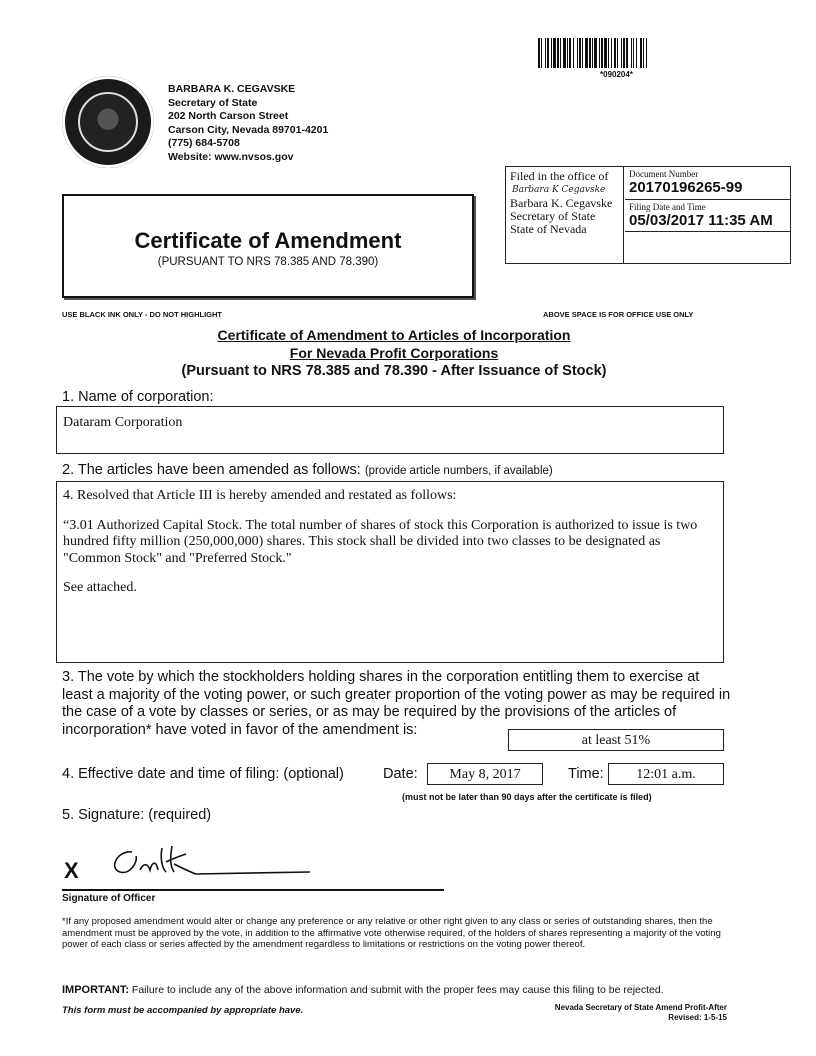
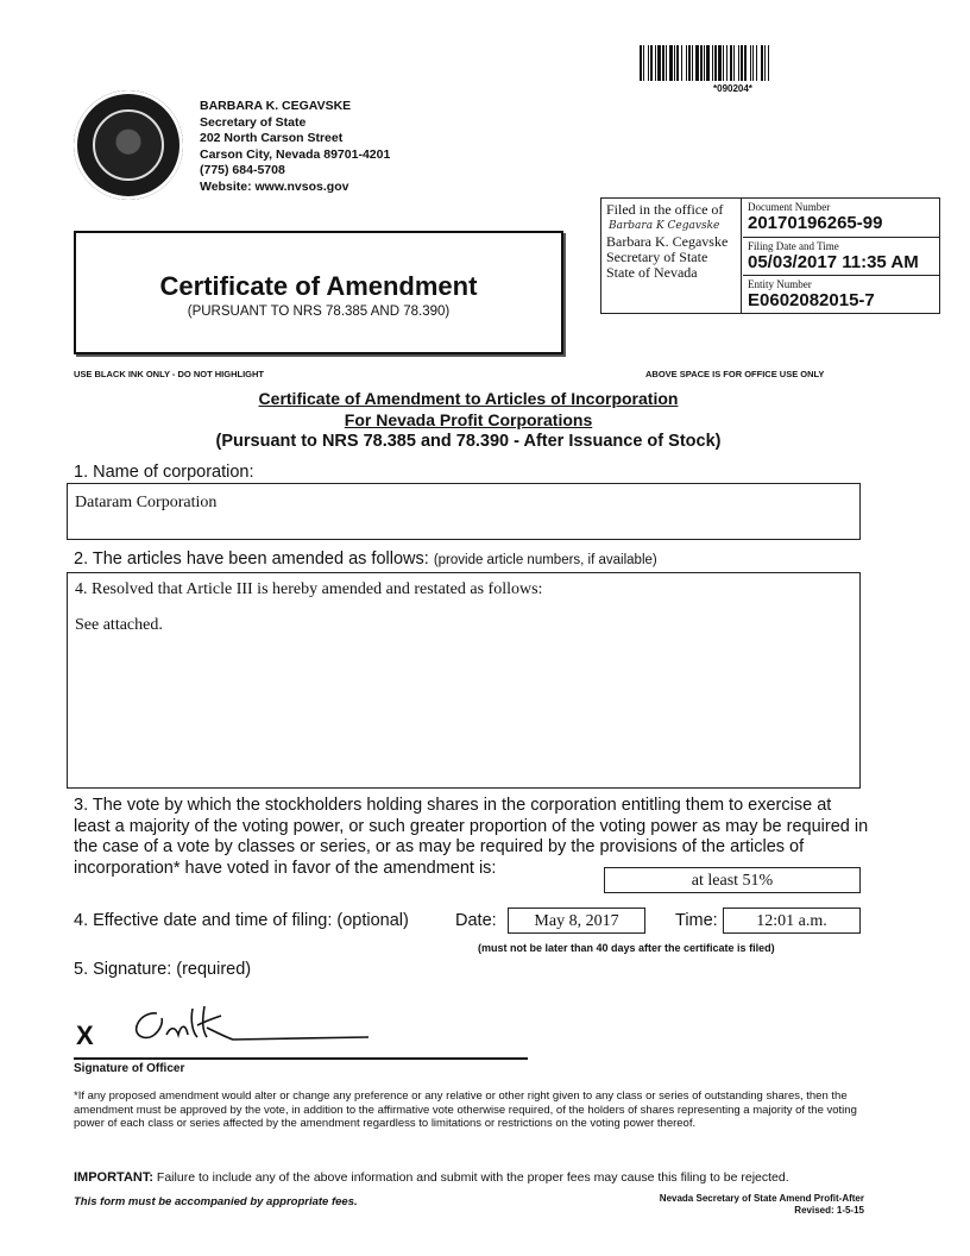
  *090204*
  BARBARA K. CEGAVSKE
  Secretary of State
  202 North Carson Street
  Carson City, Nevada 89701-4201
  (775) 684-5708
  Website: www.nvsos.gov
  Filed in the office of
  Barbara K Cegavske
  Barbara K. Cegavske
  Secretary of State
  State of Nevada
  Document Number
  20170196265-99
  Filing Date and Time
  05/03/2017 11:35 AM
+ Entity Number
+ E0602082015-7
  Certificate of Amendment
  (PURSUANT TO NRS 78.385 AND 78.390)
  USE BLACK INK ONLY - DO NOT HIGHLIGHT
  ABOVE SPACE IS FOR OFFICE USE ONLY
  Certificate of Amendment to Articles of Incorporation
  For Nevada Profit Corporations
  (Pursuant to NRS 78.385 and 78.390 - After Issuance of Stock)
  1. Name of corporation:
  Dataram Corporation
  2. The articles have been amended as follows: (provide article numbers, if available)
  4. Resolved that Article III is hereby amended and restated as follows:
- “3.01 Authorized Capital Stock. The total number of shares of stock this Corporation is authorized to issue is two hundred fifty million (250,000,000) shares. This stock shall be divided into two classes to be designated as "Common Stock" and "Preferred Stock."
  See attached.
  3. The vote by which the stockholders holding shares in the corporation entitling them to exercise at least a majority of the voting power, or such greater proportion of the voting power as may be required in the case of a vote by classes or series, or as may be required by the provisions of the articles of incorporation* have voted in favor of the amendment is:
  at least 51%
  4. Effective date and time of filing: (optional)
  Date:
  May 8, 2017
  Time:
  12:01 a.m.
- (must not be later than 90 days after the certificate is filed)
+ (must not be later than 40 days after the certificate is filed)
  5. Signature: (required)
  X
  Signature of Officer
  *If any proposed amendment would alter or change any preference or any relative or other right given to any class or series of outstanding shares, then the amendment must be approved by the vote, in addition to the affirmative vote otherwise required, of the holders of shares representing a majority of the voting power of each class or series affected by the amendment regardless to limitations or restrictions on the voting power thereof.
  IMPORTANT: Failure to include any of the above information and submit with the proper fees may cause this filing to be rejected.
- This form must be accompanied by appropriate have.
+ This form must be accompanied by appropriate fees.
  Nevada Secretary of State Amend Profit-After
  Revised: 1-5-15
